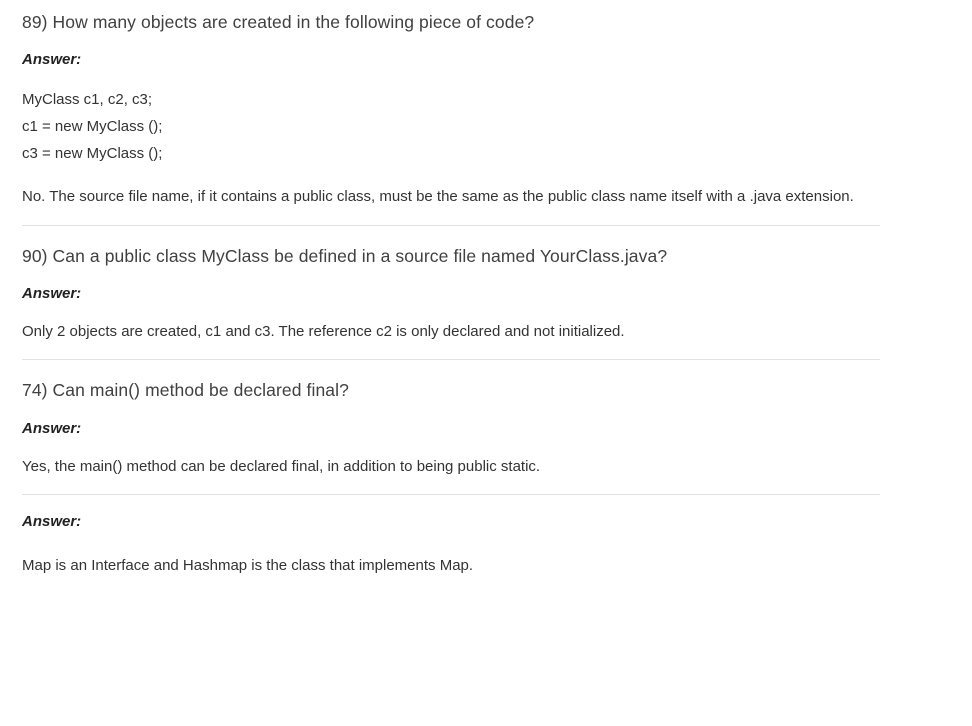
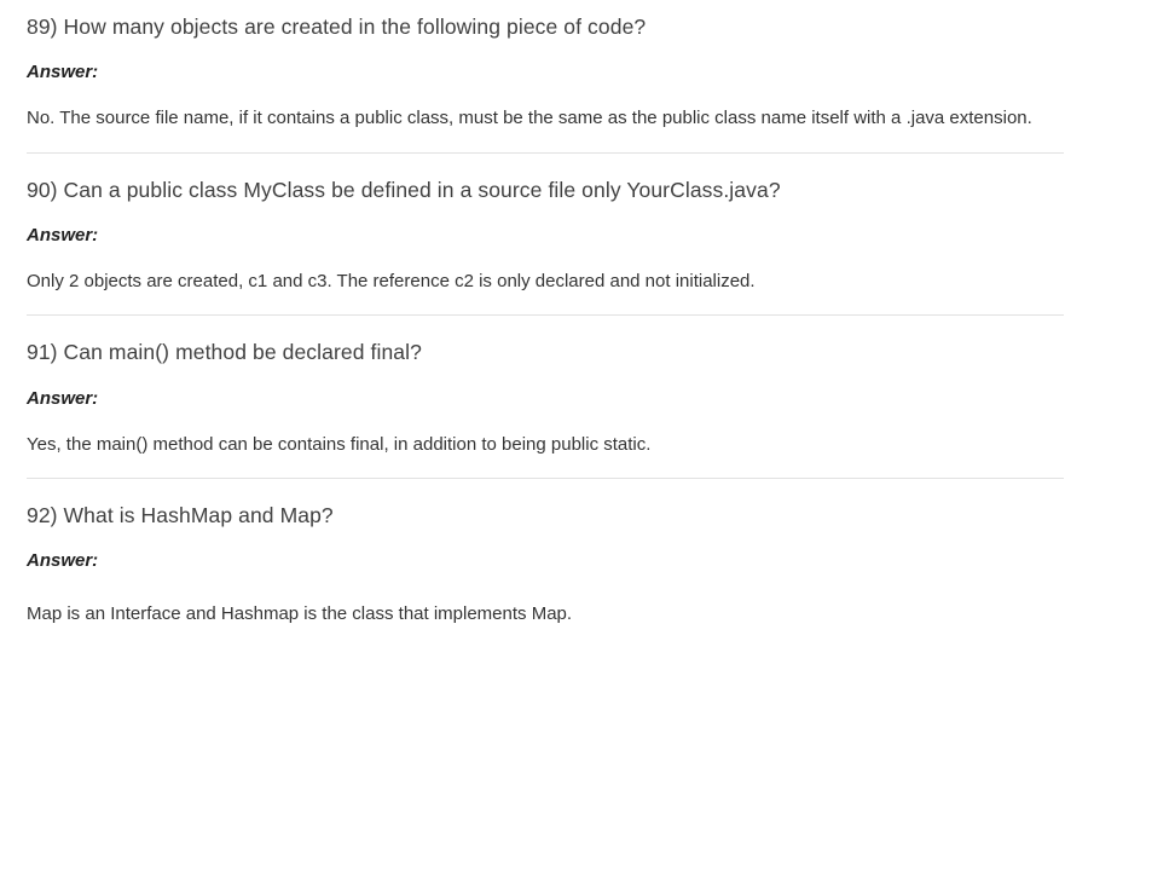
  89) How many objects are created in the following piece of code?
  Answer:
- MyClass c1, c2, c3;
- c1 = new MyClass ();
- c3 = new MyClass ();
  No. The source file name, if it contains a public class, must be the same as the public class name itself with a .java extension.
- 90) Can a public class MyClass be defined in a source file named YourClass.java?
+ 90) Can a public class MyClass be defined in a source file only YourClass.java?
  Answer:
  Only 2 objects are created, c1 and c3. The reference c2 is only declared and not initialized.
- 74) Can main() method be declared final?
+ 91) Can main() method be declared final?
  Answer:
- Yes, the main() method can be declared final, in addition to being public static.
+ Yes, the main() method can be contains final, in addition to being public static.
+ 92) What is HashMap and Map?
  Answer:
  Map is an Interface and Hashmap is the class that implements Map.
